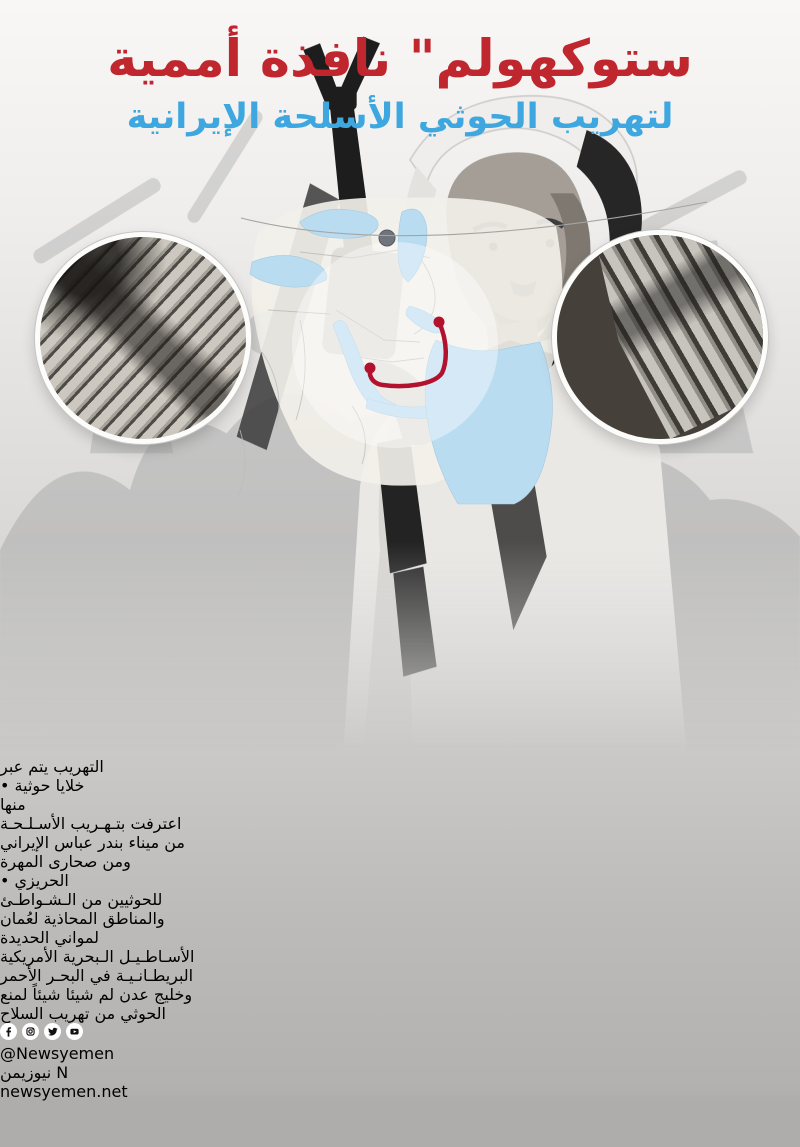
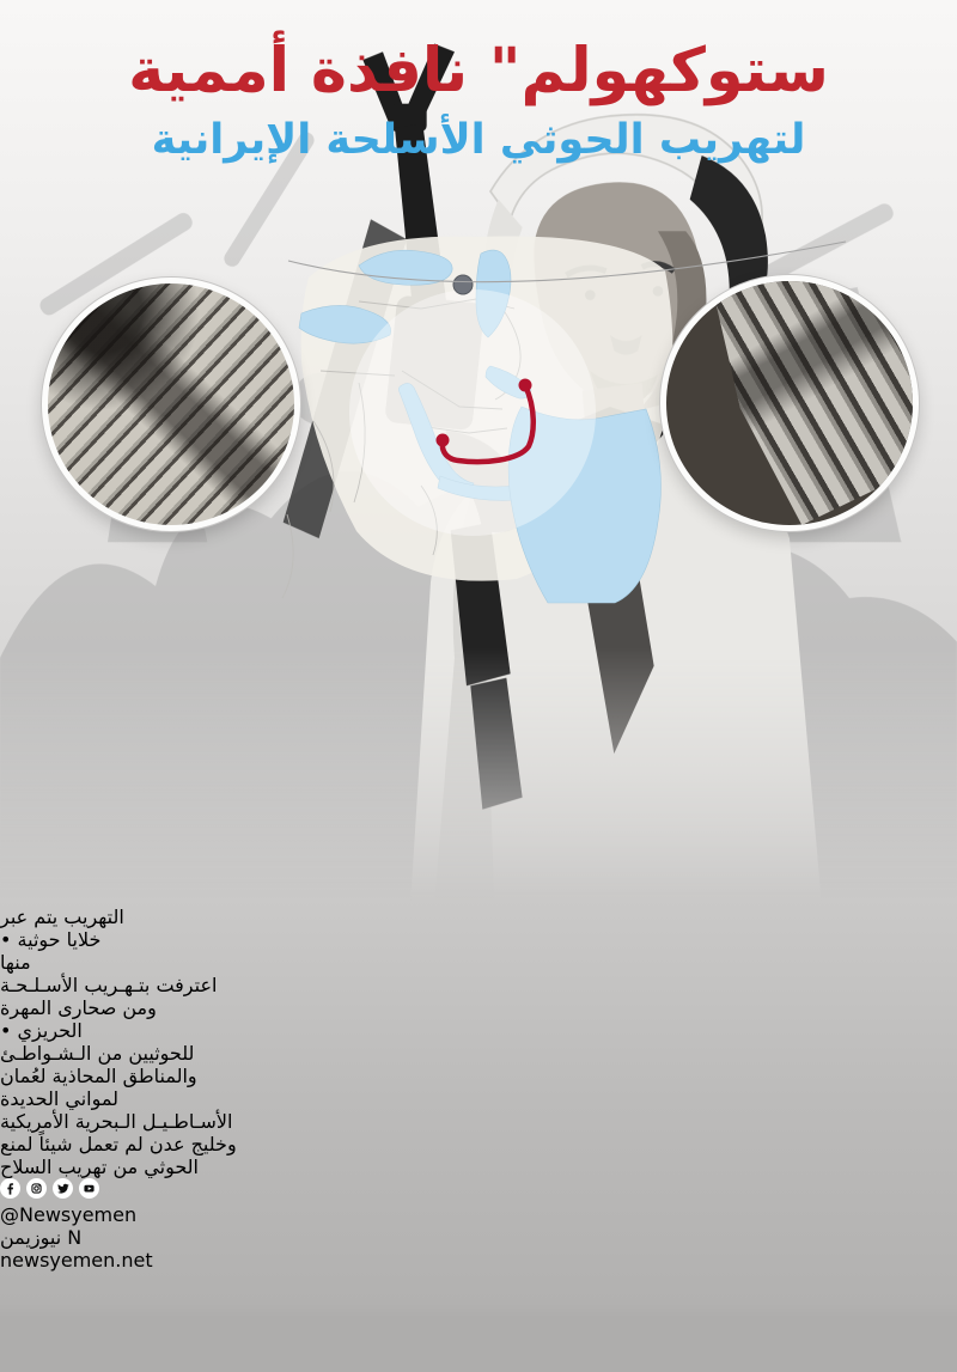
  ستوكهولم" نافذة أممية
  لتهريب الحوثي الأسلحة الإيرانية
  التهريب يتم عبر
  • خلايا حوثية
  منها
  اعترفت بتـهـريب الأسـلـحـة
- من ميناء بندر عباس الإيراني
  ومن صحارى المهرة
  • الحريزي
  للحوثيين من الـشـواطـئ
  والمناطق المحاذية لعُمان
  لمواني الحديدة
  الأسـاطـيـل الـبحرية الأمريكية
- البريطـانـيـة في البحـر الأحمر
- وخليج عدن لم شيئا شيئاً لمنع
+ وخليج عدن لم تعمل شيئاً لمنع
  الحوثي من تهريب السلاح
  @Newsyemen
  نيوزيمن N
  newsyemen.net
